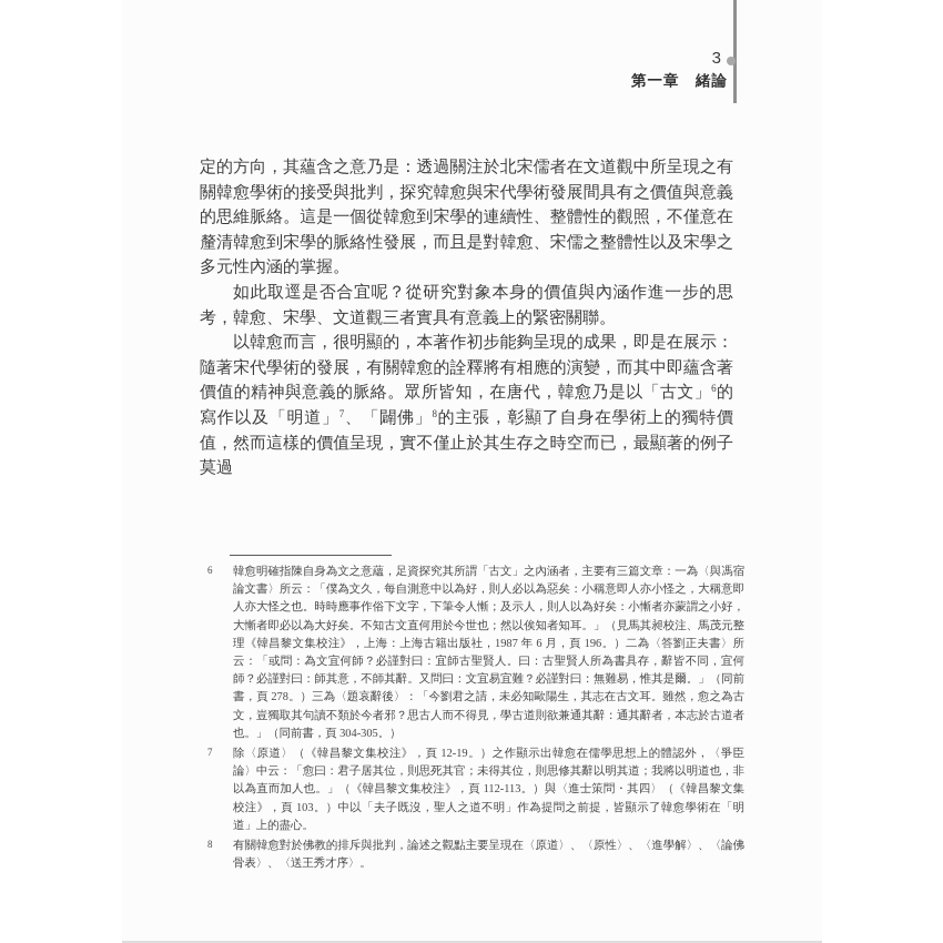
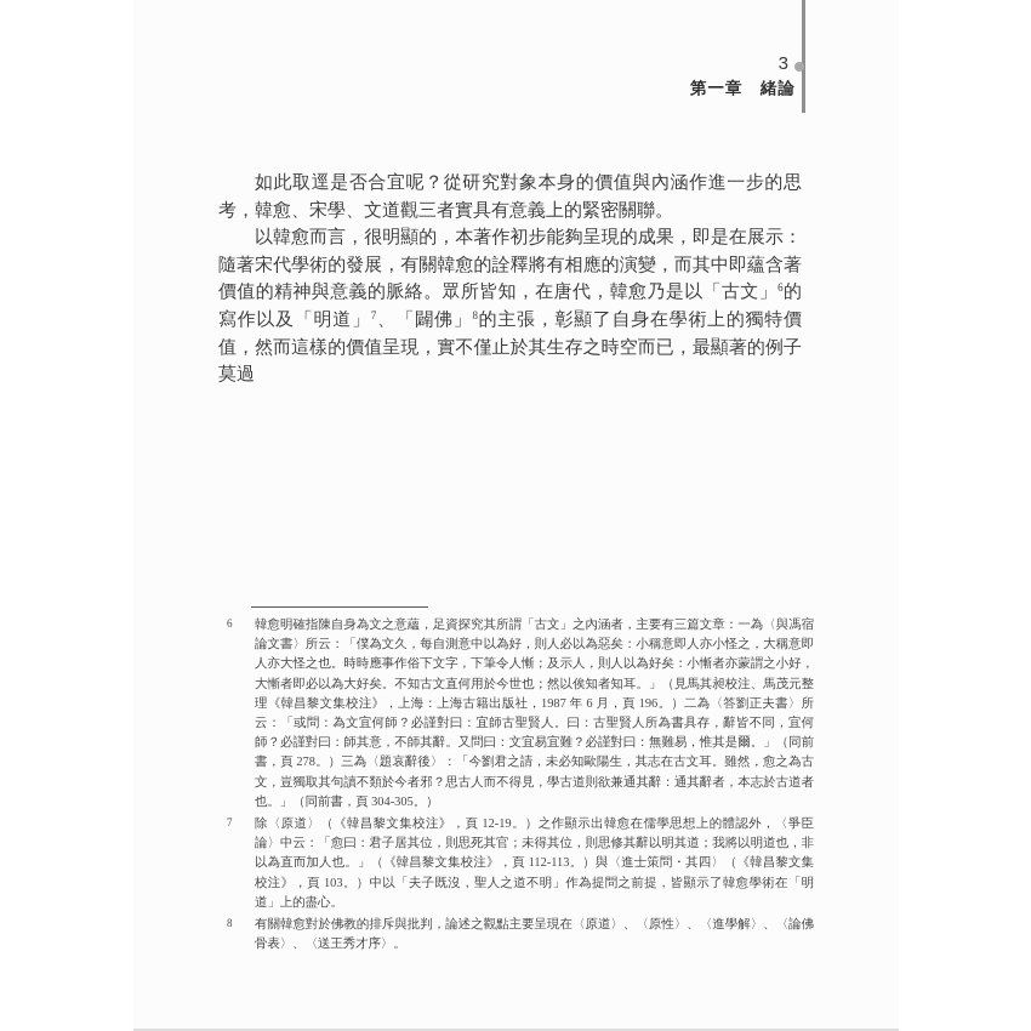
  3
  第一章 緒論
- 定的方向，其蘊含之意乃是：透過關注於北宋儒者在文道觀中所呈現之有關韓愈學術的接受與批判，探究韓愈與宋代學術發展間具有之價值與意義的思維脈絡。這是一個從韓愈到宋學的連續性、整體性的觀照，不僅意在釐清韓愈到宋學的脈絡性發展，而且是對韓愈、宋儒之整體性以及宋學之多元性內涵的掌握。
  如此取逕是否合宜呢？從研究對象本身的價值與內涵作進一步的思考，韓愈、宋學、文道觀三者實具有意義上的緊密關聯。
  以韓愈而言，很明顯的，本著作初步能夠呈現的成果，即是在展示：隨著宋代學術的發展，有關韓愈的詮釋將有相應的演變，而其中即蘊含著價值的精神與意義的脈絡。眾所皆知，在唐代，韓愈乃是以「古文」6的寫作以及「明道」7、「闢佛」8的主張，彰顯了自身在學術上的獨特價值，然而這樣的價值呈現，實不僅止於其生存之時空而已，最顯著的例子莫過
  6
  韓愈明確指陳自身為文之意蘊，足資探究其所謂「古文」之內涵者，主要有三篇文章：一為〈與馮宿論文書〉所云：「僕為文久，每自測意中以為好，則人必以為惡矣：小稱意即人亦小怪之，大稱意即人亦大怪之也。時時應事作俗下文字，下筆令人慚；及示人，則人以為好矣：小慚者亦蒙謂之小好，大慚者即必以為大好矣。不知古文直何用於今世也；然以俟知者知耳。」（見馬其昶校注、馬茂元整理《韓昌黎文集校注》，上海：上海古籍出版社，1987 年 6 月，頁 196。）二為〈答劉正夫書〉所云：「或問：為文宜何師？必謹對曰：宜師古聖賢人。曰：古聖賢人所為書具存，辭皆不同，宜何師？必謹對曰：師其意，不師其辭。又問曰：文宜易宜難？必謹對曰：無難易，惟其是爾。」（同前書，頁 278。）三為〈題哀辭後〉：「今劉君之請，未必知歐陽生，其志在古文耳。雖然，愈之為古文，豈獨取其句讀不類於今者邪？思古人而不得見，學古道則欲兼通其辭：通其辭者，本志於古道者也。」（同前書，頁 304-305。）
  7
  除〈原道〉（《韓昌黎文集校注》，頁 12-19。）之作顯示出韓愈在儒學思想上的體認外，〈爭臣論〉中云：「愈曰：君子居其位，則思死其官；未得其位，則思修其辭以明其道；我將以明道也，非以為直而加人也。」（《韓昌黎文集校注》，頁 112-113。）與〈進士策問・其四〉（《韓昌黎文集校注》，頁 103。）中以「夫子既沒，聖人之道不明」作為提問之前提，皆顯示了韓愈學術在「明道」上的盡心。
  8
  有關韓愈對於佛教的排斥與批判，論述之觀點主要呈現在〈原道〉、〈原性〉、〈進學解〉、〈論佛骨表〉、〈送王秀才序〉。
